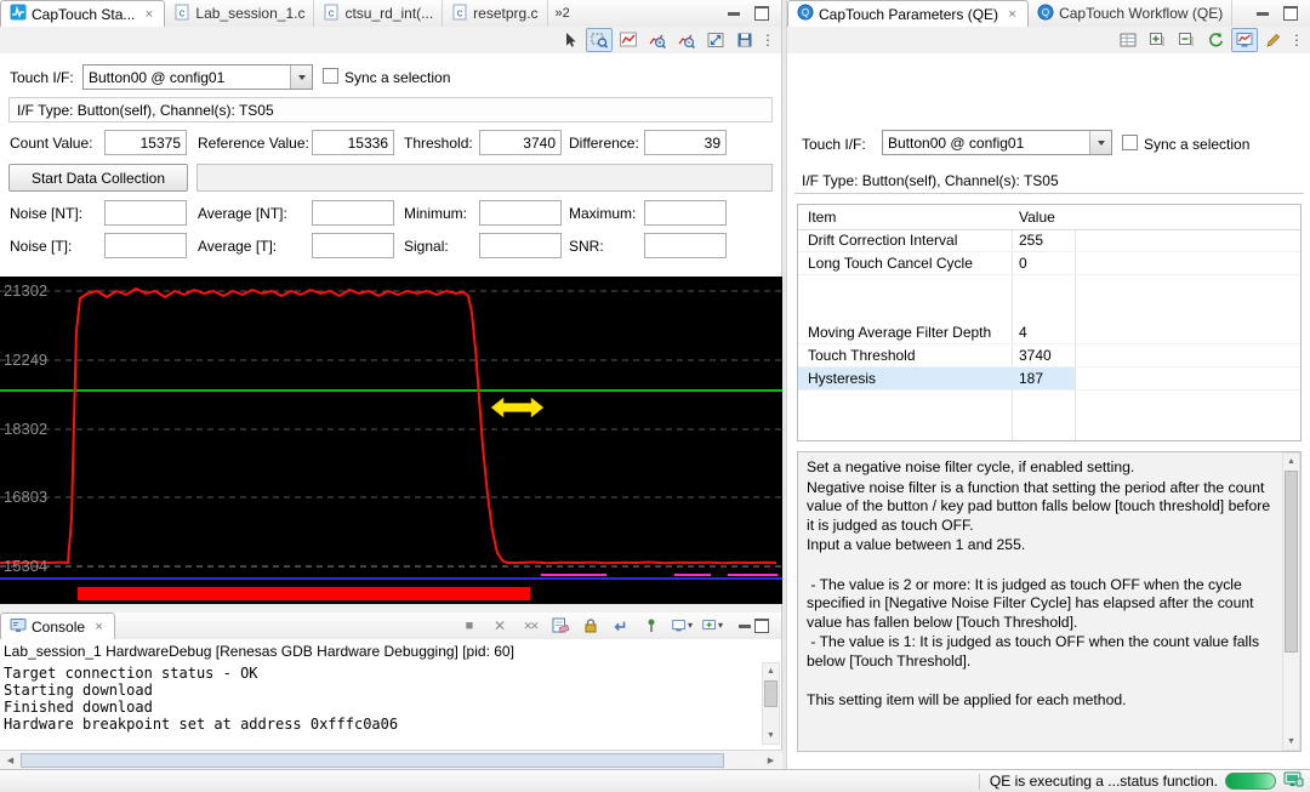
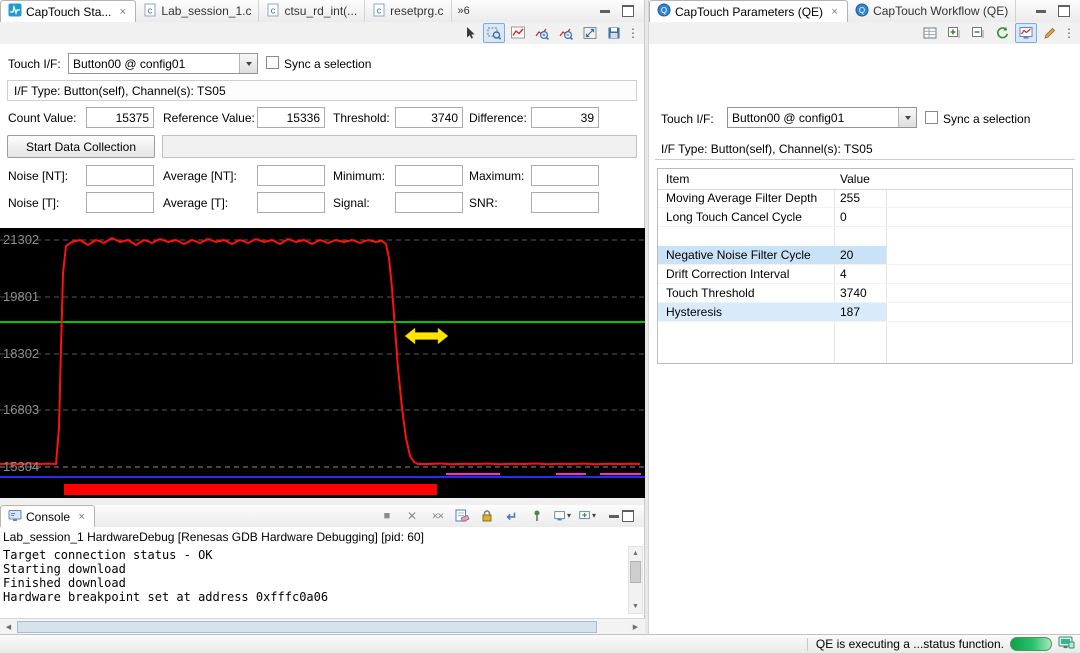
  CapTouch Sta...
  ×
  c
  Lab_session_1.c
  c
  ctsu_rd_int(...
  c
  resetprg.c
- »2
+ »6
  ⋮
  Touch I/F:
  Button00 @ config01
  Sync a selection
  I/F Type: Button(self), Channel(s): TS05
  Count Value:
  15375
  Reference Value:
  15336
  Threshold:
  3740
  Difference:
  39
  Start Data Collection
  Noise [NT]:
  Average [NT]:
  Minimum:
  Maximum:
  Noise [T]:
  Average [T]:
  Signal:
  SNR:
  21302
- 12249
+ 19801
  18302
  16803
  15304
  Console
  ×
  ■
  ✕
  ✕✕
  ↵
  ▾
  ▾
  Lab_session_1 HardwareDebug [Renesas GDB Hardware Debugging] [pid: 60]
  Target connection status - OK
  Starting download
  Finished download
  Hardware breakpoint set at address 0xfffc0a06
  Q
  CapTouch Parameters (QE)
  ×
  Q
  CapTouch Workflow (QE)
  ⋮
  Touch I/F:
  Button00 @ config01
  Sync a selection
  I/F Type: Button(self), Channel(s): TS05
  Item
  Value
- Drift Correction Interval
+ Moving Average Filter Depth
  255
  Long Touch Cancel Cycle
  0
+ Negative Noise Filter Cycle
+ 20
- Moving Average Filter Depth
+ Drift Correction Interval
  4
  Touch Threshold
  3740
  Hysteresis
  187
- Set a negative noise filter cycle, if enabled setting.
- Negative noise filter is a function that setting the period after the count value of the button / key pad button falls below [touch threshold] before it is judged as touch OFF.
- Input a value between 1 and 255.
- - The value is 2 or more: It is judged as touch OFF when the cycle specified in [Negative Noise Filter Cycle] has elapsed after the count value has fallen below [Touch Threshold].
- - The value is 1: It is judged as touch OFF when the count value falls below [Touch Threshold].
- This setting item will be applied for each method.
  QE is executing a ...status function.
